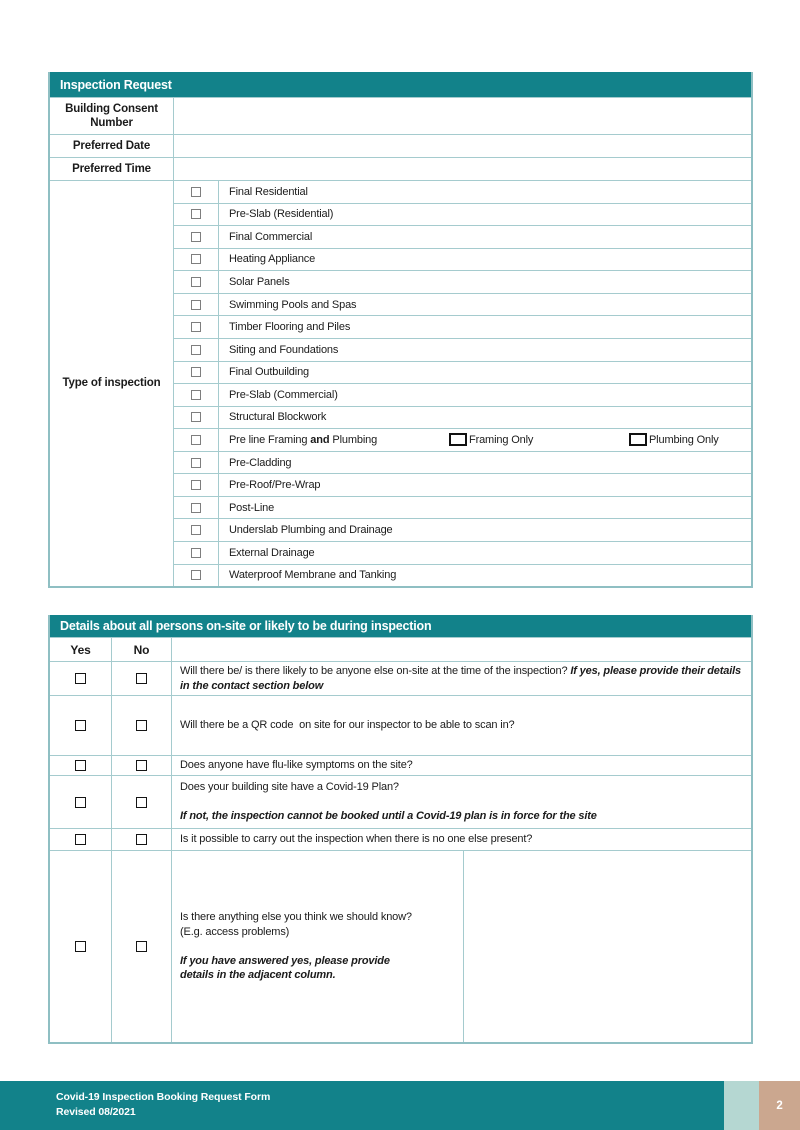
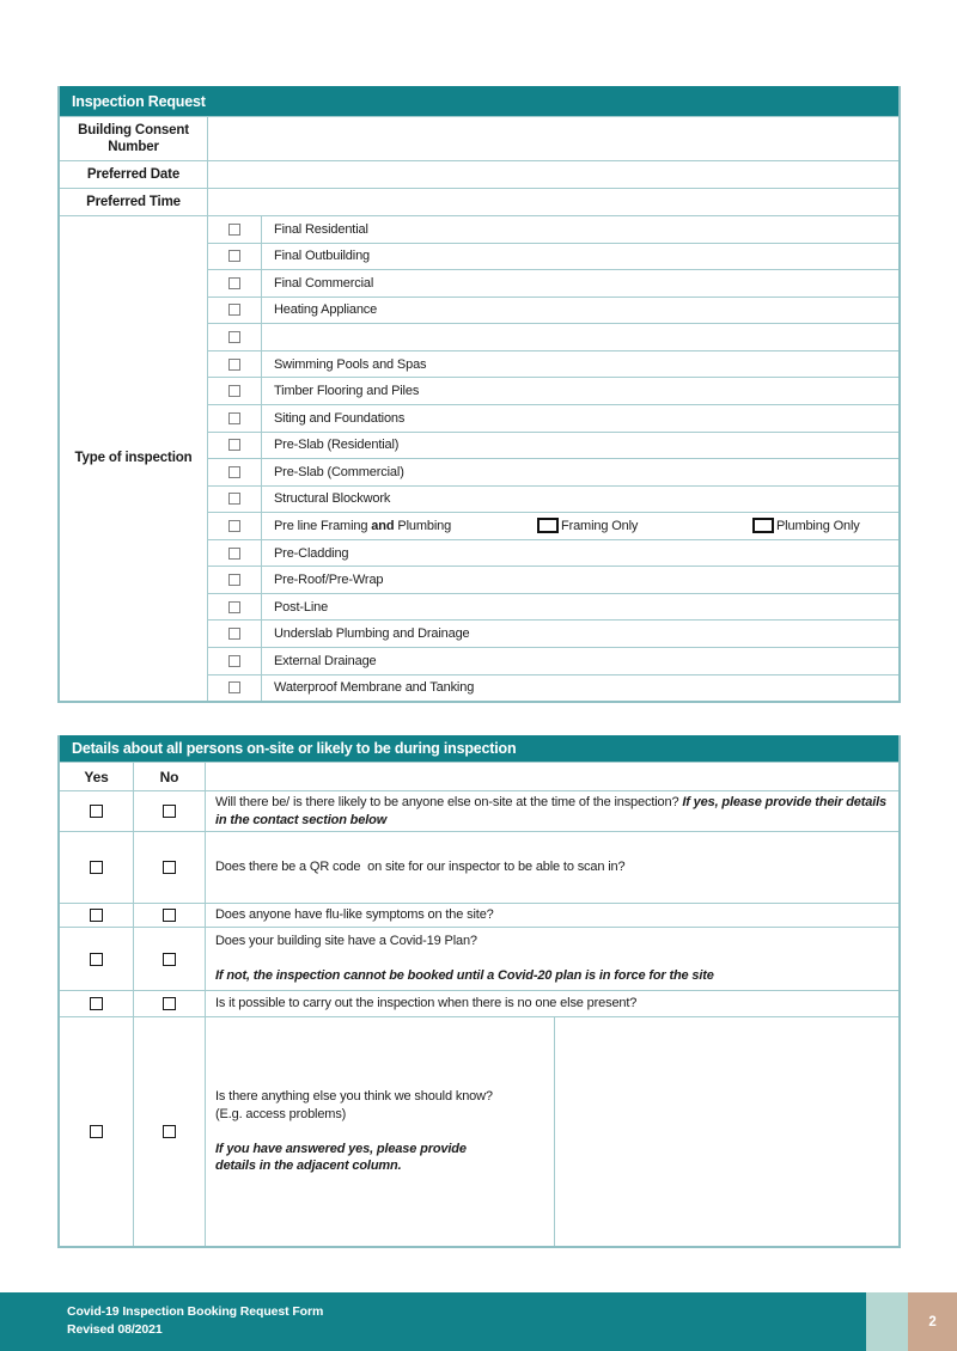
  Inspection Request
  Building Consent Number
  Preferred Date
  Preferred Time
  Type of inspection
  Final Residential
- Pre-Slab (Residential)
+ Final Outbuilding
  Final Commercial
  Heating Appliance
- Solar Panels
  Swimming Pools and Spas
  Timber Flooring and Piles
  Siting and Foundations
- Final Outbuilding
+ Pre-Slab (Residential)
  Pre-Slab (Commercial)
  Structural Blockwork
  Pre line Framing and Plumbing
  Framing Only
  Plumbing Only
  Pre-Cladding
  Pre-Roof/Pre-Wrap
  Post-Line
  Underslab Plumbing and Drainage
  External Drainage
  Waterproof Membrane and Tanking
  Details about all persons on-site or likely to be during inspection
  Yes
  No
  Will there be/ is there likely to be anyone else on-site at the time of the inspection? If yes, please provide their details in the contact section below
- Will there be a QR code on site for our inspector to be able to scan in?
+ Does there be a QR code on site for our inspector to be able to scan in?
  Does anyone have flu-like symptoms on the site?
  Does your building site have a Covid-19 Plan?
- If not, the inspection cannot be booked until a Covid-19 plan is in force for the site
+ If not, the inspection cannot be booked until a Covid-20 plan is in force for the site
  Is it possible to carry out the inspection when there is no one else present?
  Is there anything else you think we should know?
  (E.g. access problems)
  If you have answered yes, please provide
  details in the adjacent column.
  Covid-19 Inspection Booking Request Form
  Revised 08/2021
  2
